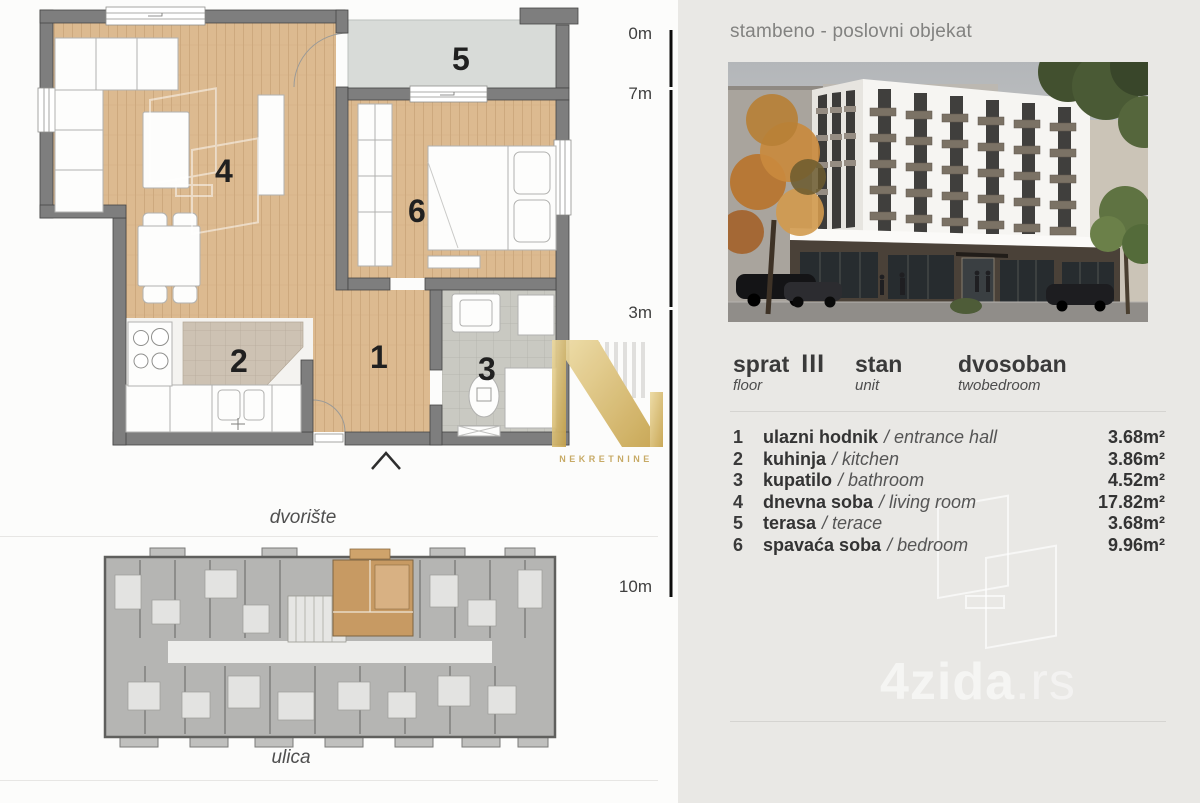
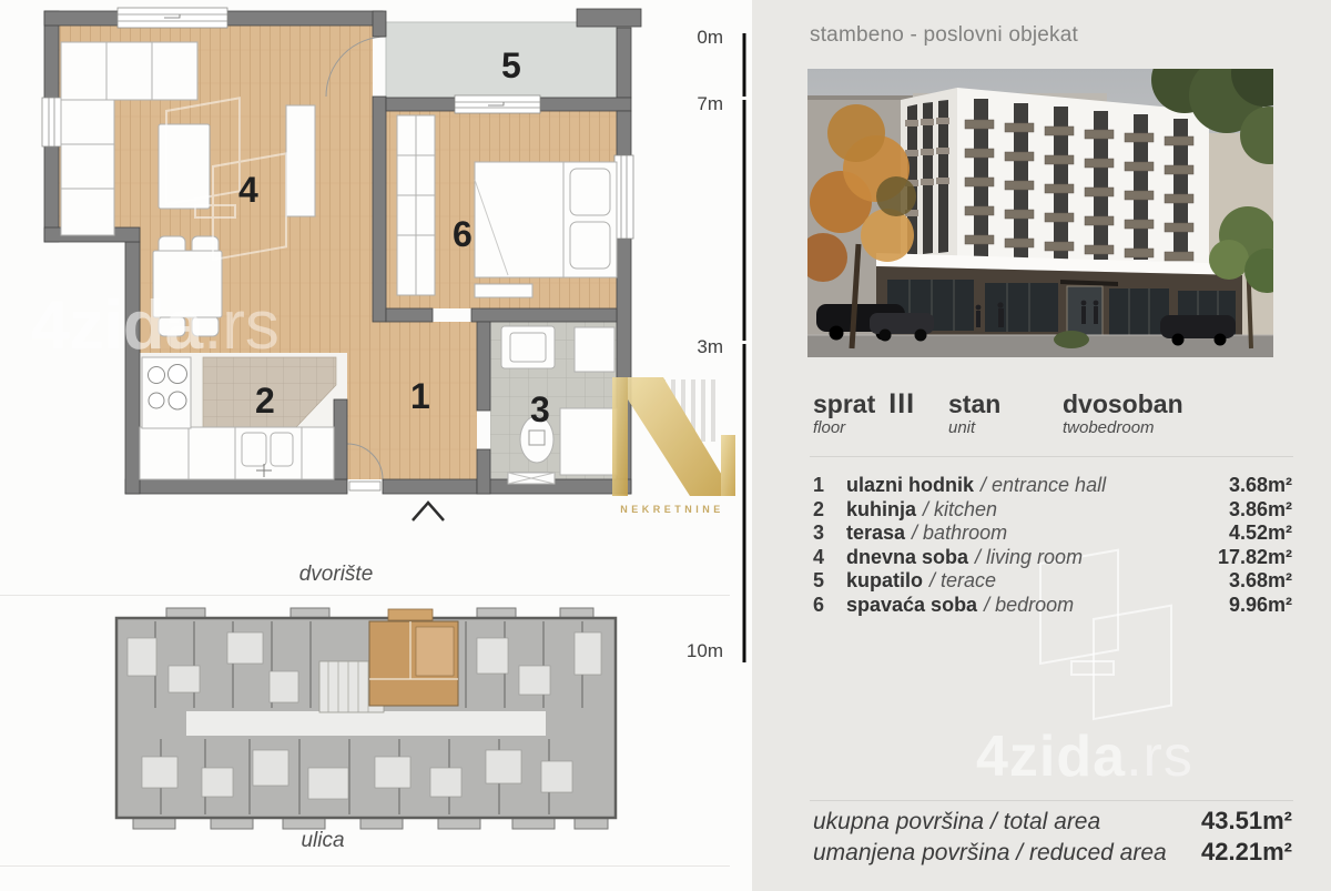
+ 4zida.rs
  1
  2
  3
  4
  5
  6
  dvorište
  NEKRETNINE
  0m
  7m
  3m
  10m
  ulica
  stambeno - poslovni objekat
  sprat III
  floor
  stan
  unit
  dvosoban
  twobedroom
  1
  ulazni hodnik / entrance hall
  3.68m²
  2
  kuhinja / kitchen
  3.86m²
  3
- kupatilo / bathroom
+ terasa / bathroom
  4.52m²
  4
  dnevna soba / living room
  17.82m²
  5
- terasa / terace
+ kupatilo / terace
  3.68m²
  6
  spavaća soba / bedroom
  9.96m²
+ ukupna površina / total area
+ 43.51m²
+ umanjena površina / reduced area
+ 42.21m²
